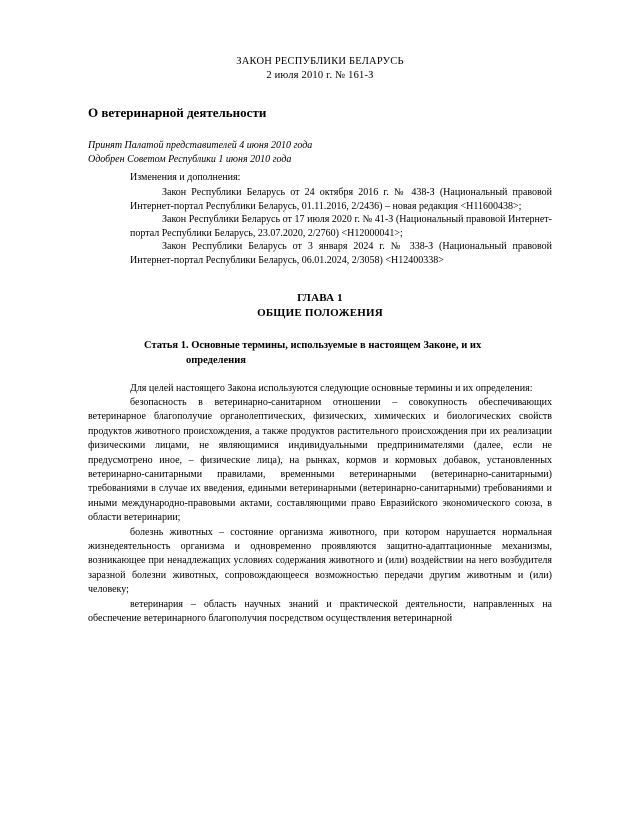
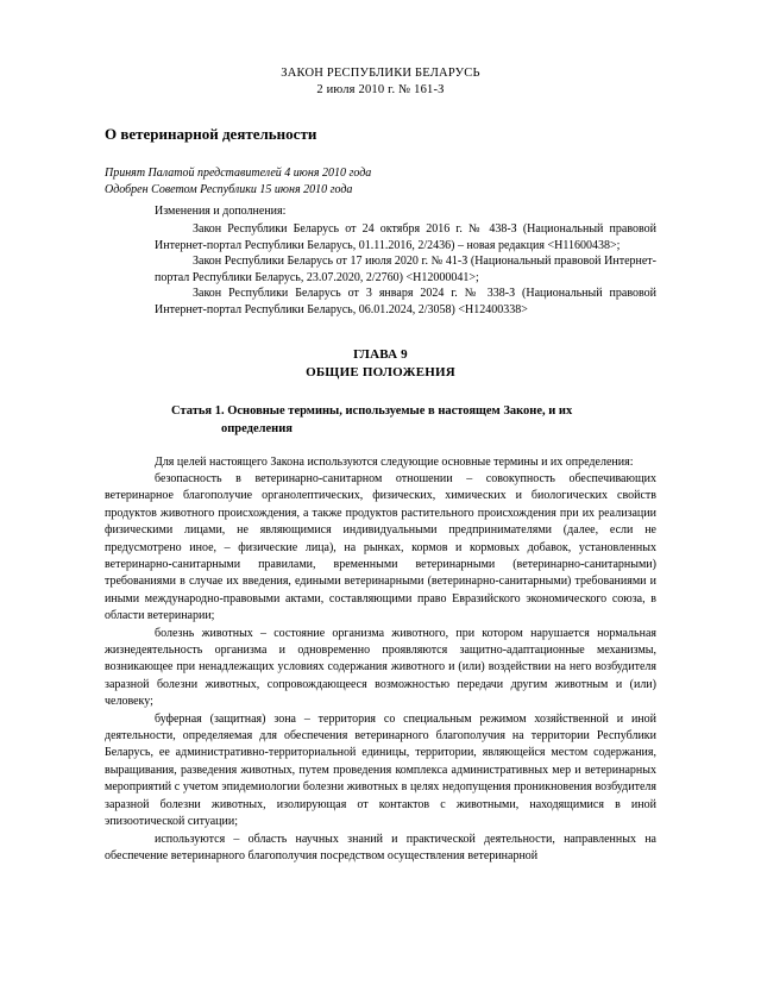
  ЗАКОН РЕСПУБЛИКИ БЕЛАРУСЬ
  2 июля 2010 г. № 161-З
  О ветеринарной деятельности
  Принят Палатой представителей 4 июня 2010 года
- Одобрен Советом Республики 1 июня 2010 года
+ Одобрен Советом Республики 15 июня 2010 года
  Изменения и дополнения:
  Закон Республики Беларусь от 24 октября 2016 г. № 438-З (Национальный правовой Интернет-портал Республики Беларусь, 01.11.2016, 2/2436) – новая редакция <H11600438>;
  Закон Республики Беларусь от 17 июля 2020 г. № 41-З (Национальный правовой Интернет-портал Республики Беларусь, 23.07.2020, 2/2760) <H12000041>;
  Закон Республики Беларусь от 3 января 2024 г. № 338-З (Национальный правовой Интернет-портал Республики Беларусь, 06.01.2024, 2/3058) <H12400338>
- ГЛАВА 1
+ ГЛАВА 9
  ОБЩИЕ ПОЛОЖЕНИЯ
  Статья 1. Основные термины, используемые в настоящем Законе, и их
  определения
  Для целей настоящего Закона используются следующие основные термины и их определения:
  безопасность в ветеринарно-санитарном отношении – совокупность обеспечивающих ветеринарное благополучие органолептических, физических, химических и биологических свойств продуктов животного происхождения, а также продуктов растительного происхождения при их реализации физическими лицами, не являющимися индивидуальными предпринимателями (далее, если не предусмотрено иное, – физические лица), на рынках, кормов и кормовых добавок, установленных ветеринарно-санитарными правилами, временными ветеринарными (ветеринарно-санитарными) требованиями в случае их введения, едиными ветеринарными (ветеринарно-санитарными) требованиями и иными международно-правовыми актами, составляющими право Евразийского экономического союза, в области ветеринарии;
  болезнь животных – состояние организма животного, при котором нарушается нормальная жизнедеятельность организма и одновременно проявляются защитно-адаптационные механизмы, возникающее при ненадлежащих условиях содержания животного и (или) воздействии на него возбудителя заразной болезни животных, сопровождающееся возможностью передачи другим животным и (или) человеку;
+ буферная (защитная) зона – территория со специальным режимом хозяйственной и иной деятельности, определяемая для обеспечения ветеринарного благополучия на территории Республики Беларусь, ее административно-территориальной единицы, территории, являющейся местом содержания, выращивания, разведения животных, путем проведения комплекса административных мер и ветеринарных мероприятий с учетом эпидемиологии болезни животных в целях недопущения проникновения возбудителя заразной болезни животных, изолирующая от контактов с животными, находящимися в иной эпизоотической ситуации;
- ветеринария – область научных знаний и практической деятельности, направленных на обеспечение ветеринарного благополучия посредством осуществления ветеринарной
+ используются – область научных знаний и практической деятельности, направленных на обеспечение ветеринарного благополучия посредством осуществления ветеринарной
